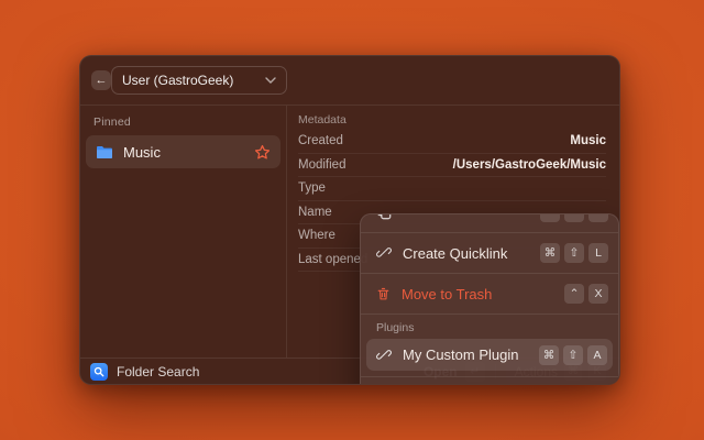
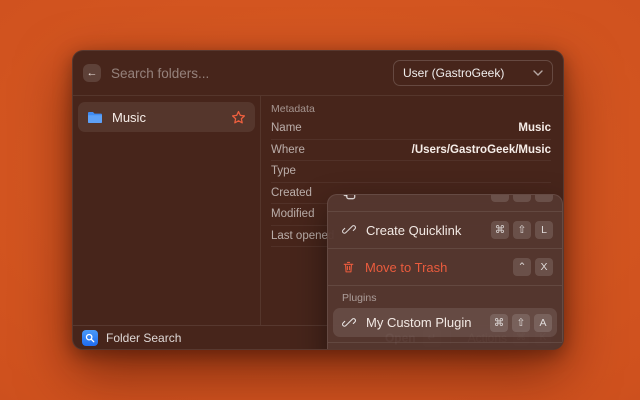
  ←
+ Search folders...
  User (GastroGeek)
- Pinned
  Music
  Metadata
- Created
+ Name
  Music
- Modified
+ Where
  /Users/GastroGeek/Music
  Type
- Name
+ Created
- Where
+ Modified
  Last opene
  Create Quicklink
  ⌘
  ⇧
  L
  Move to Trash
  ⌃
  X
  Plugins
  My Custom Plugin
  ⌘
  ⇧
  A
  Folder Search
